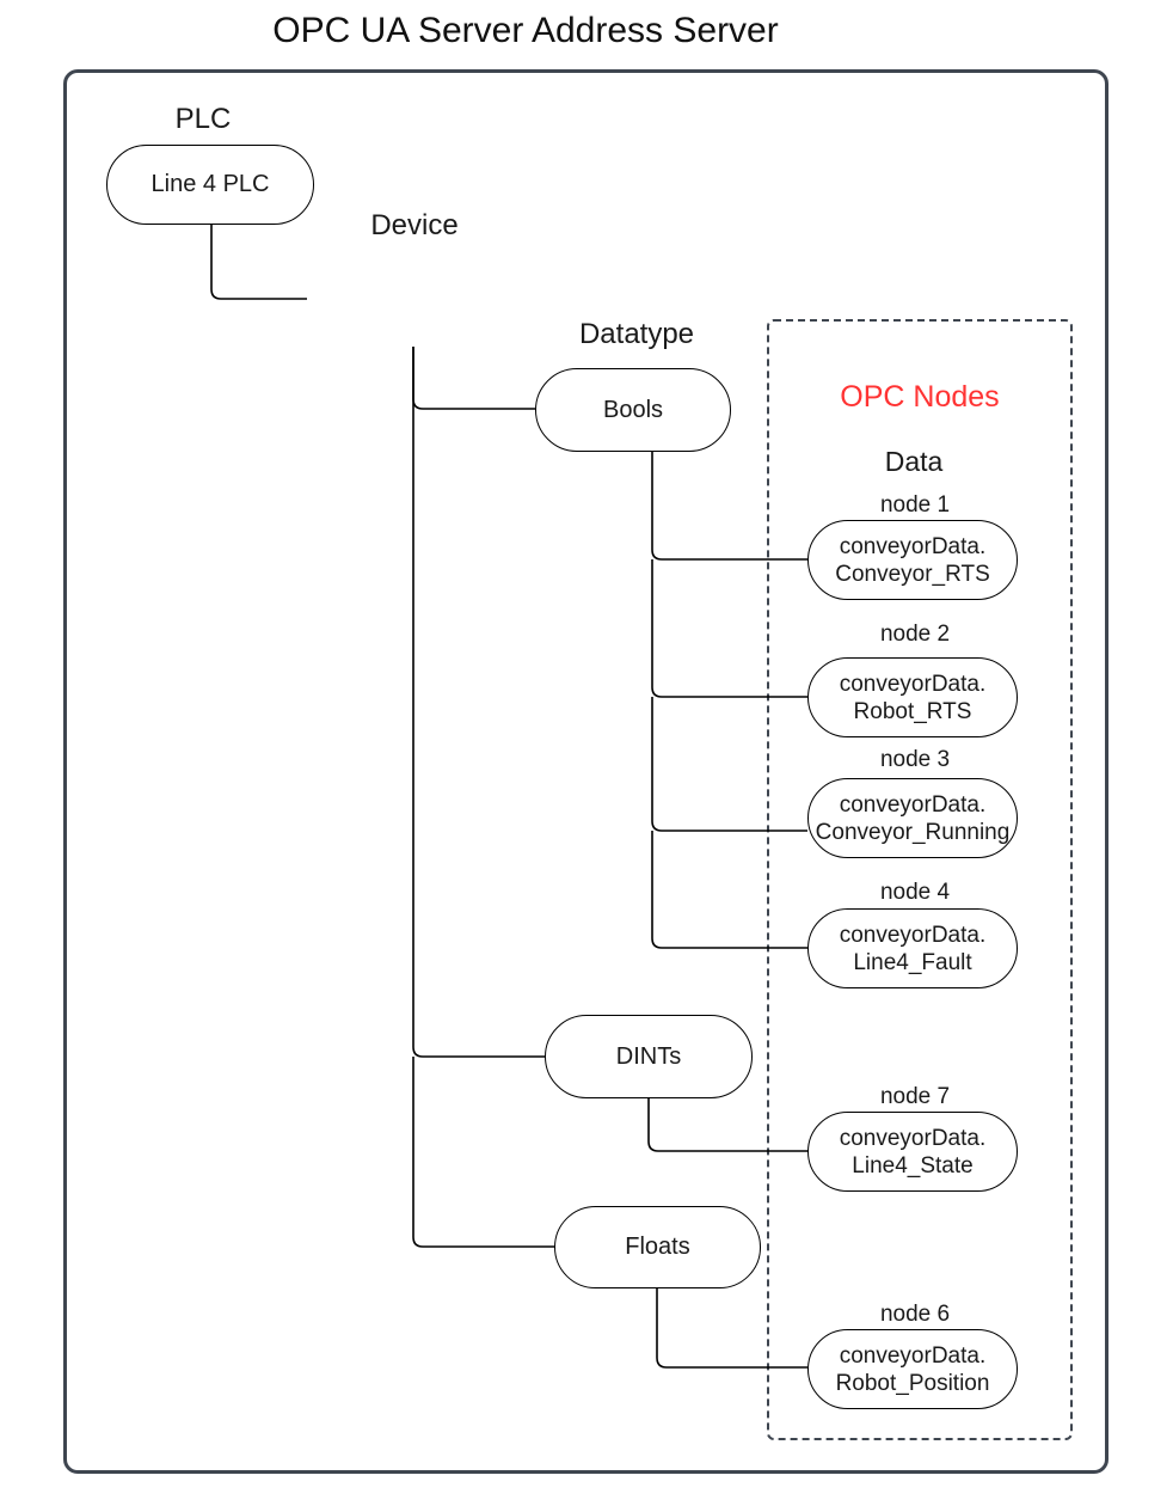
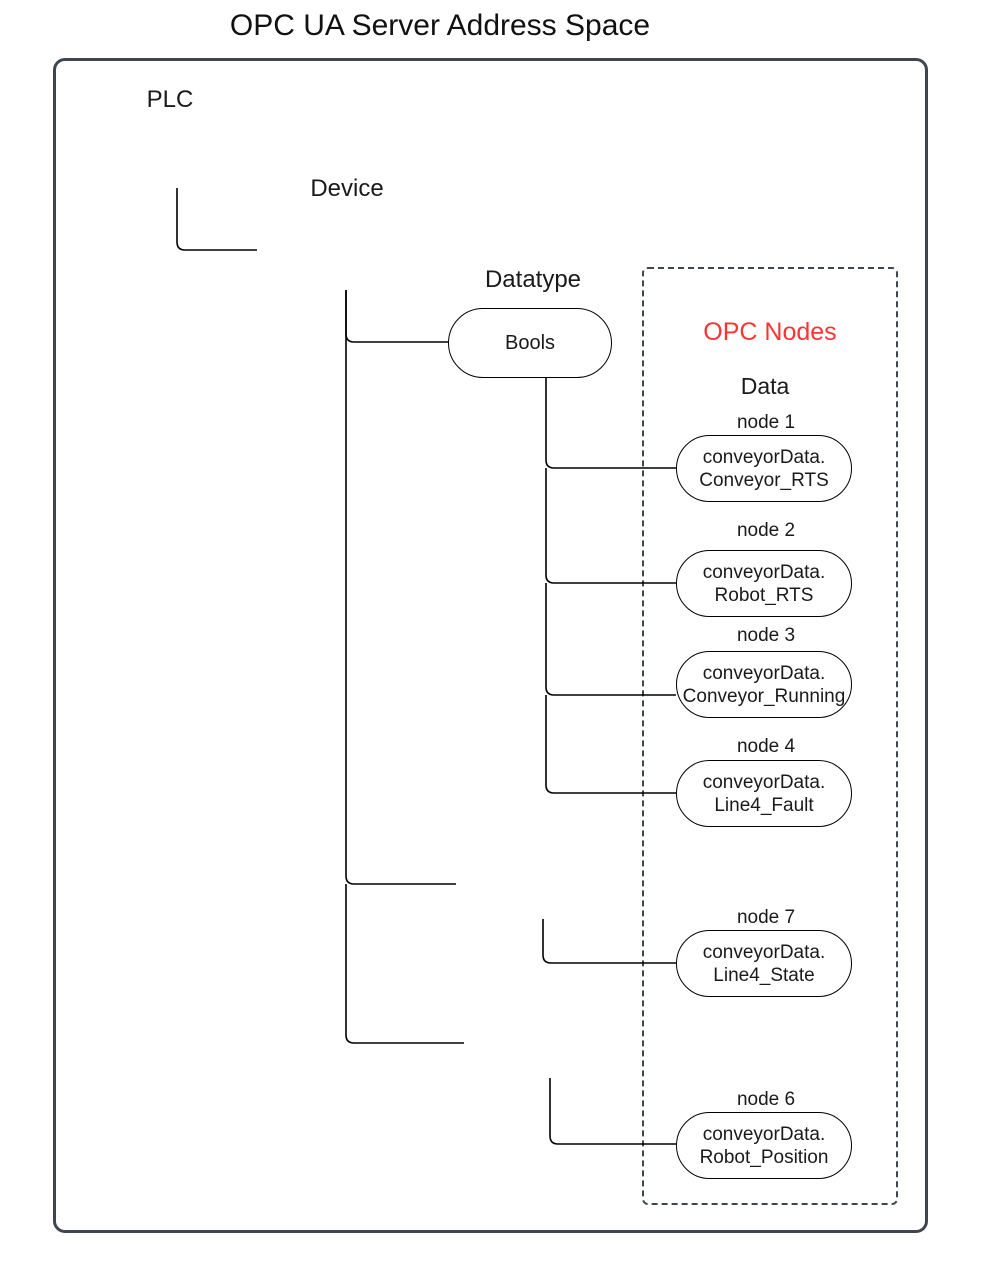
- OPC UA Server Address Server
+ OPC UA Server Address Space
  PLC
- Line 4 PLC
  Device
  Datatype
  Bools
- DINTs
- Floats
  OPC Nodes
  Data
  node 1
  conveyorData.
  Conveyor_RTS
  node 2
  conveyorData.
  Robot_RTS
  node 3
  conveyorData.
  Conveyor_Running
  node 4
  conveyorData.
  Line4_Fault
  node 7
  conveyorData.
  Line4_State
  node 6
  conveyorData.
  Robot_Position
